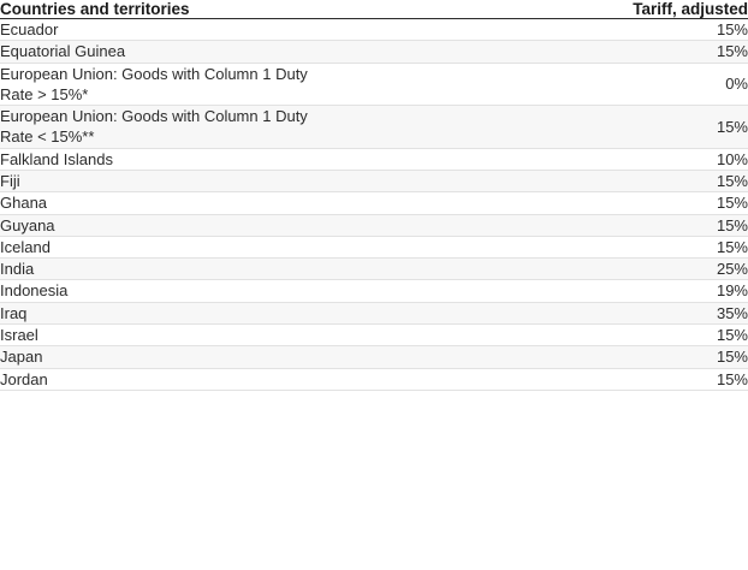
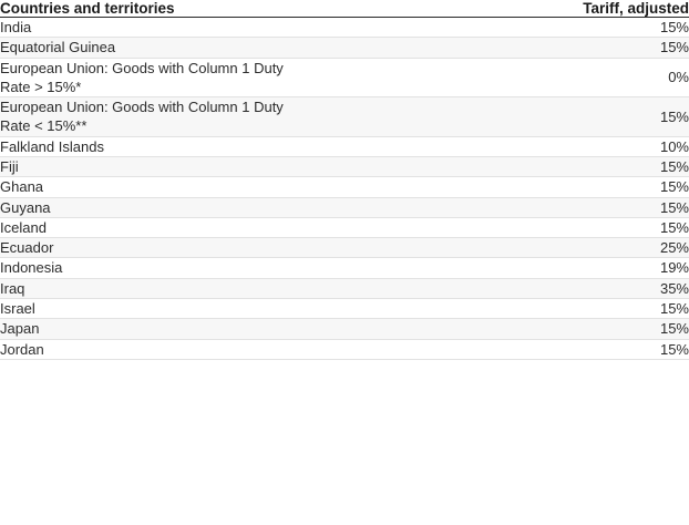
  Countries and territories	Tariff, adjusted
- Ecuador	15%
+ India	15%
  Equatorial Guinea	15%
  European Union: Goods with Column 1 Duty Rate > 15%*	0%
  European Union: Goods with Column 1 Duty Rate < 15%**	15%
  Falkland Islands	10%
  Fiji	15%
  Ghana	15%
  Guyana	15%
  Iceland	15%
- India	25%
+ Ecuador	25%
  Indonesia	19%
  Iraq	35%
  Israel	15%
  Japan	15%
  Jordan	15%
